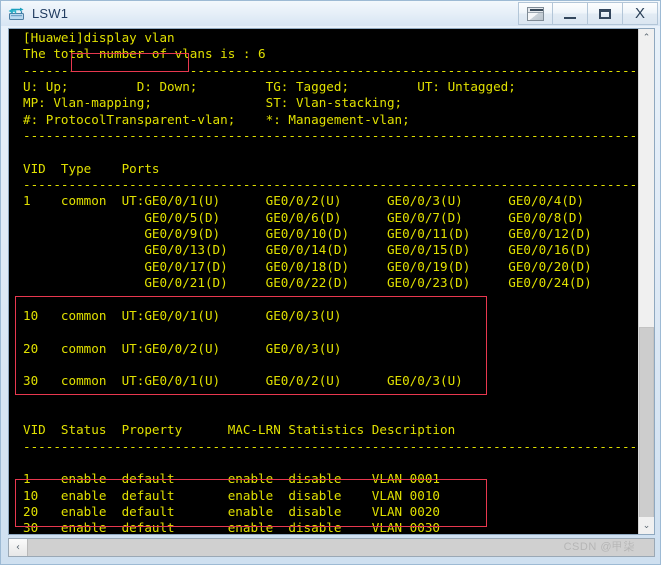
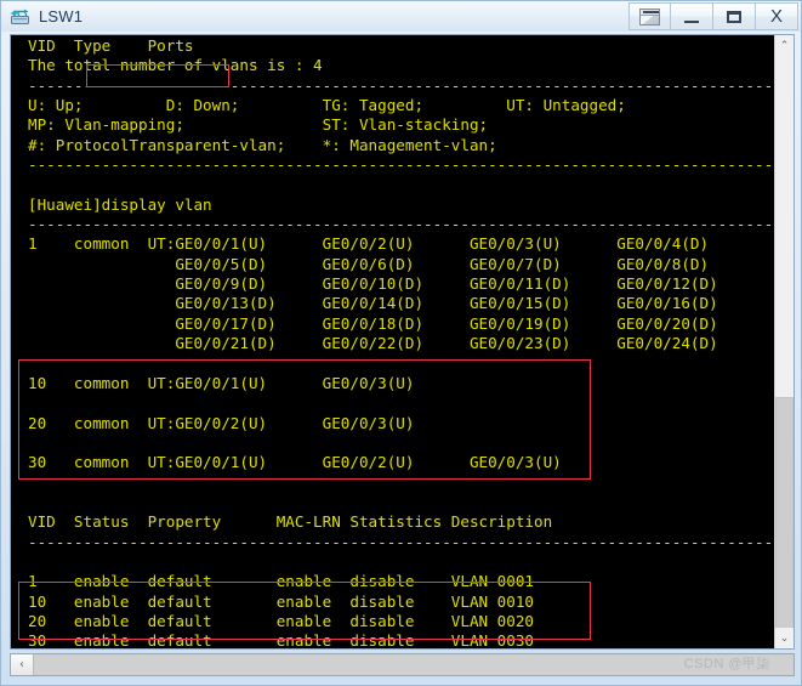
  LSW1
  X
- [Huawei]display vlan
+ VID Type Ports
- The total number of vlans is : 6
+ The total number of vlans is : 4
  ---------------------------------------------------------------------------------
  U: Up; D: Down; TG: Tagged; UT: Untagged;
  MP: Vlan-mapping; ST: Vlan-stacking;
  #: ProtocolTransparent-vlan; *: Management-vlan;
  ---------------------------------------------------------------------------------
- VID Type Ports
+ [Huawei]display vlan
  ---------------------------------------------------------------------------------
  1 common UT:GE0/0/1(U) GE0/0/2(U) GE0/0/3(U) GE0/0/4(D)
  GE0/0/5(D) GE0/0/6(D) GE0/0/7(D) GE0/0/8(D)
  GE0/0/9(D) GE0/0/10(D) GE0/0/11(D) GE0/0/12(D)
  GE0/0/13(D) GE0/0/14(D) GE0/0/15(D) GE0/0/16(D)
  GE0/0/17(D) GE0/0/18(D) GE0/0/19(D) GE0/0/20(D)
  GE0/0/21(D) GE0/0/22(D) GE0/0/23(D) GE0/0/24(D)
  10 common UT:GE0/0/1(U) GE0/0/3(U)
  20 common UT:GE0/0/2(U) GE0/0/3(U)
  30 common UT:GE0/0/1(U) GE0/0/2(U) GE0/0/3(U)
  VID Status Property MAC-LRN Statistics Description
  ---------------------------------------------------------------------------------
  1 enable default enable disable VLAN 0001
  10 enable default enable disable VLAN 0010
  20 enable default enable disable VLAN 0020
  30 enable default enable disable VLAN 0030
  ⌃
  ⌄
  ‹
  CSDN @甲柒
